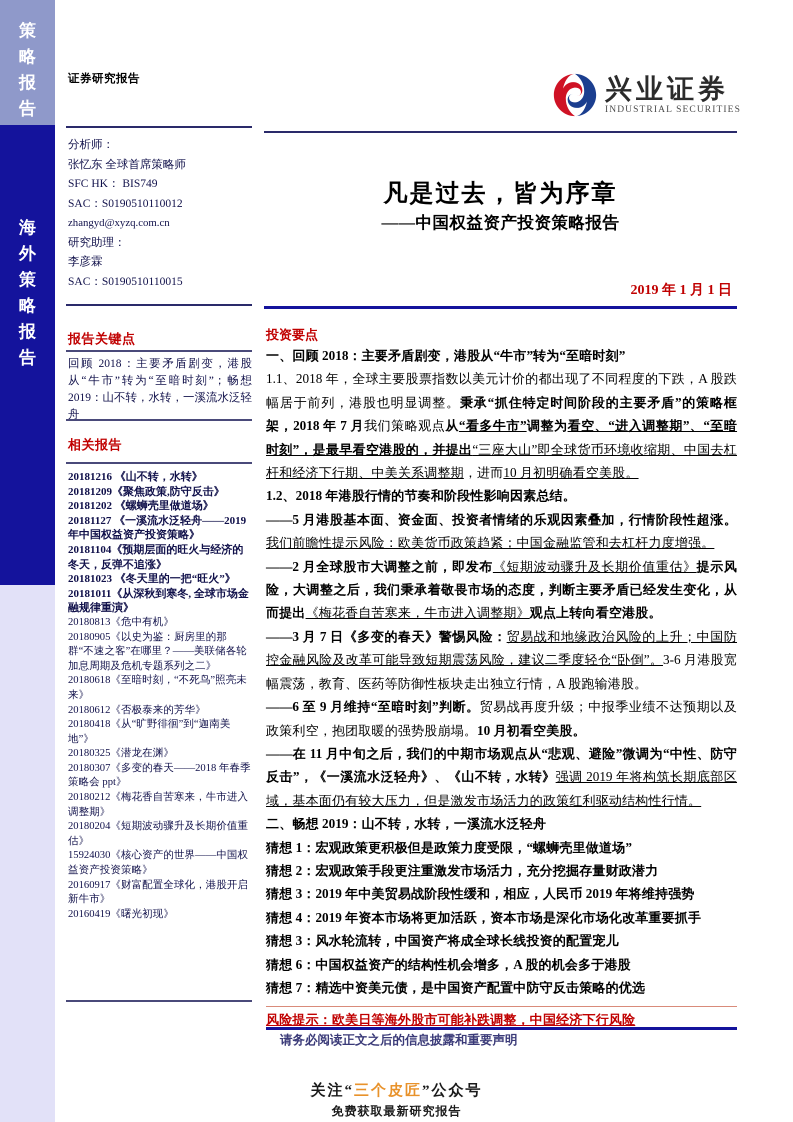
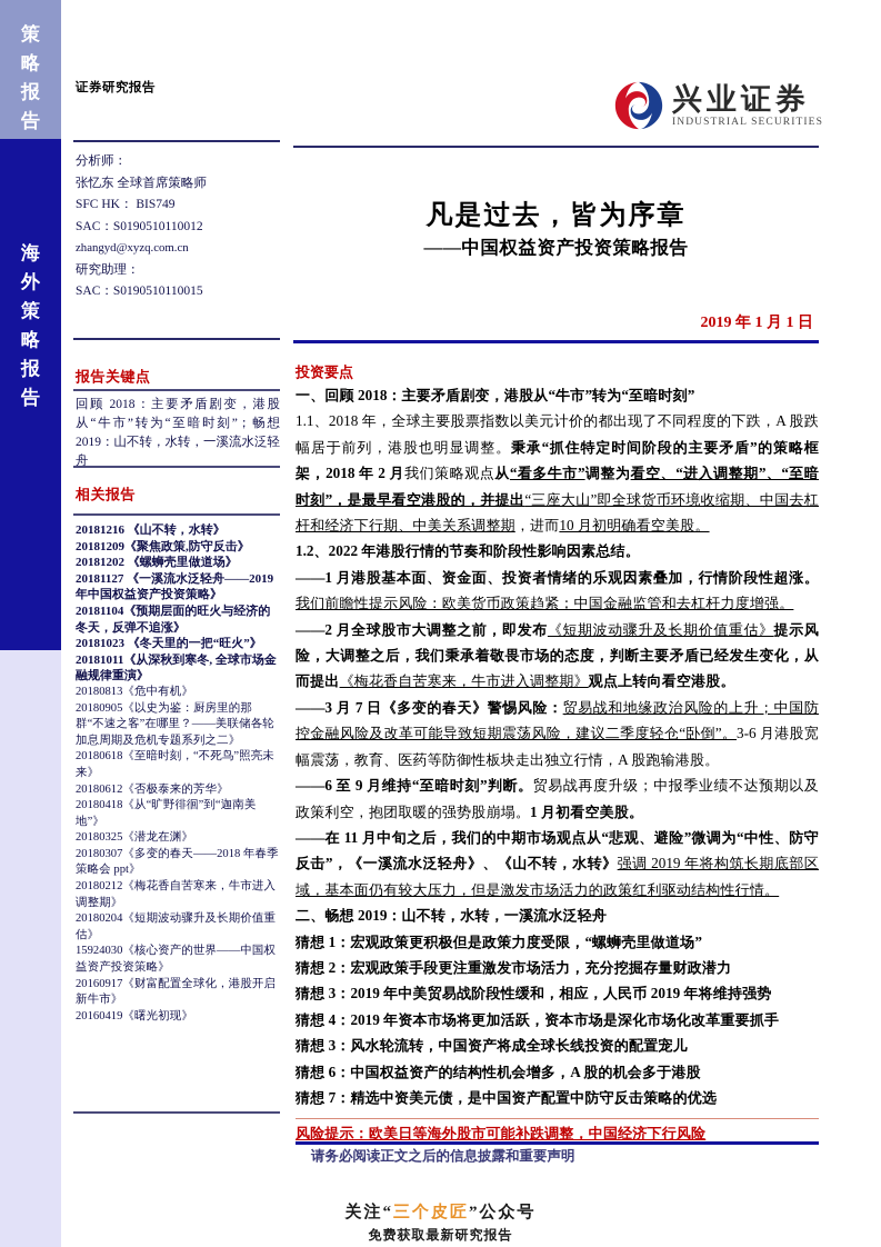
  策
  略
  报
  告
  海
  外
  策
  略
  报
  告
  证券研究报告
  兴业证券
  INDUSTRIAL SECURITIES
  分析师：
  张忆东 全球首席策略师
  SFC HK： BIS749
  SAC：S0190510110012
  zhangyd@xyzq.com.cn
  研究助理：
- 李彦霖
  SAC：S0190510110015
  凡是过去，皆为序章
  ——中国权益资产投资策略报告
  2019 年 1 月 1 日
  报告关键点
  回顾 2018：主要矛盾剧变，港股从“牛市”转为“至暗时刻”；畅想 2019：山不转，水转，一溪流水泛轻舟
  相关报告
  20181216 《山不转，水转》
  20181209《聚焦政策,防守反击》
  20181202 《螺蛳壳里做道场》
  20181127 《一溪流水泛轻舟——2019 年中国权益资产投资策略》
  20181104《预期层面的旺火与经济的冬天，反弹不追涨》
  20181023 《冬天里的一把“旺火”》
  20181011《从深秋到寒冬, 全球市场金融规律重演》
  20180813《危中有机》
  20180905《以史为鉴：厨房里的那群“不速之客”在哪里？——美联储各轮加息周期及危机专题系列之二》
  20180618《至暗时刻，“不死鸟”照亮未来》
  20180612《否极泰来的芳华》
  20180418《从“旷野徘徊”到“迦南美地”》
  20180325《潜龙在渊》
  20180307《多变的春天——2018 年春季策略会 ppt》
  20180212《梅花香自苦寒来，牛市进入调整期》
  20180204《短期波动骤升及长期价值重估》
  15924030《核心资产的世界——中国权益资产投资策略》
  20160917《财富配置全球化，港股开启新牛市》
  20160419《曙光初现》
  投资要点
  一、回顾 2018：主要矛盾剧变，港股从“牛市”转为“至暗时刻”
- 1.1、2018 年，全球主要股票指数以美元计价的都出现了不同程度的下跌，A 股跌幅居于前列，港股也明显调整。秉承“抓住特定时间阶段的主要矛盾”的策略框架，2018 年 7 月我们策略观点从“看多牛市”调整为看空、“进入调整期”、“至暗时刻”，是最早看空港股的，并提出“三座大山”即全球货币环境收缩期、中国去杠杆和经济下行期、中美关系调整期，进而10 月初明确看空美股。
+ 1.1、2018 年，全球主要股票指数以美元计价的都出现了不同程度的下跌，A 股跌幅居于前列，港股也明显调整。秉承“抓住特定时间阶段的主要矛盾”的策略框架，2018 年 2 月我们策略观点从“看多牛市”调整为看空、“进入调整期”、“至暗时刻”，是最早看空港股的，并提出“三座大山”即全球货币环境收缩期、中国去杠杆和经济下行期、中美关系调整期，进而10 月初明确看空美股。
- 1.2、2018 年港股行情的节奏和阶段性影响因素总结。
+ 1.2、2022 年港股行情的节奏和阶段性影响因素总结。
- ——5 月港股基本面、资金面、投资者情绪的乐观因素叠加，行情阶段性超涨。我们前瞻性提示风险：欧美货币政策趋紧；中国金融监管和去杠杆力度增强。
+ ——1 月港股基本面、资金面、投资者情绪的乐观因素叠加，行情阶段性超涨。我们前瞻性提示风险：欧美货币政策趋紧；中国金融监管和去杠杆力度增强。
  ——2 月全球股市大调整之前，即发布《短期波动骤升及长期价值重估》提示风险，大调整之后，我们秉承着敬畏市场的态度，判断主要矛盾已经发生变化，从而提出《梅花香自苦寒来，牛市进入调整期》观点上转向看空港股。
  ——3 月 7 日《多变的春天》警惕风险：贸易战和地缘政治风险的上升；中国防控金融风险及改革可能导致短期震荡风险，建议二季度轻仓“卧倒”。3-6 月港股宽幅震荡，教育、医药等防御性板块走出独立行情，A 股跑输港股。
- ——6 至 9 月维持“至暗时刻”判断。贸易战再度升级；中报季业绩不达预期以及政策利空，抱团取暖的强势股崩塌。10 月初看空美股。
+ ——6 至 9 月维持“至暗时刻”判断。贸易战再度升级；中报季业绩不达预期以及政策利空，抱团取暖的强势股崩塌。1 月初看空美股。
  ——在 11 月中旬之后，我们的中期市场观点从“悲观、避险”微调为“中性、防守反击”，《一溪流水泛轻舟》、《山不转，水转》强调 2019 年将构筑长期底部区域，基本面仍有较大压力，但是激发市场活力的政策红利驱动结构性行情。
  二、畅想 2019：山不转，水转，一溪流水泛轻舟
  猜想 1：宏观政策更积极但是政策力度受限，“螺蛳壳里做道场”
  猜想 2：宏观政策手段更注重激发市场活力，充分挖掘存量财政潜力
  猜想 3：2019 年中美贸易战阶段性缓和，相应，人民币 2019 年将维持强势
  猜想 4：2019 年资本市场将更加活跃，资本市场是深化市场化改革重要抓手
  猜想 3：风水轮流转，中国资产将成全球长线投资的配置宠儿
  猜想 6：中国权益资产的结构性机会增多，A 股的机会多于港股
  猜想 7：精选中资美元债，是中国资产配置中防守反击策略的优选
  风险提示：欧美日等海外股市可能补跌调整，中国经济下行风险
  请务必阅读正文之后的信息披露和重要声明
  关注“三个皮匠”公众号
  免费获取最新研究报告
